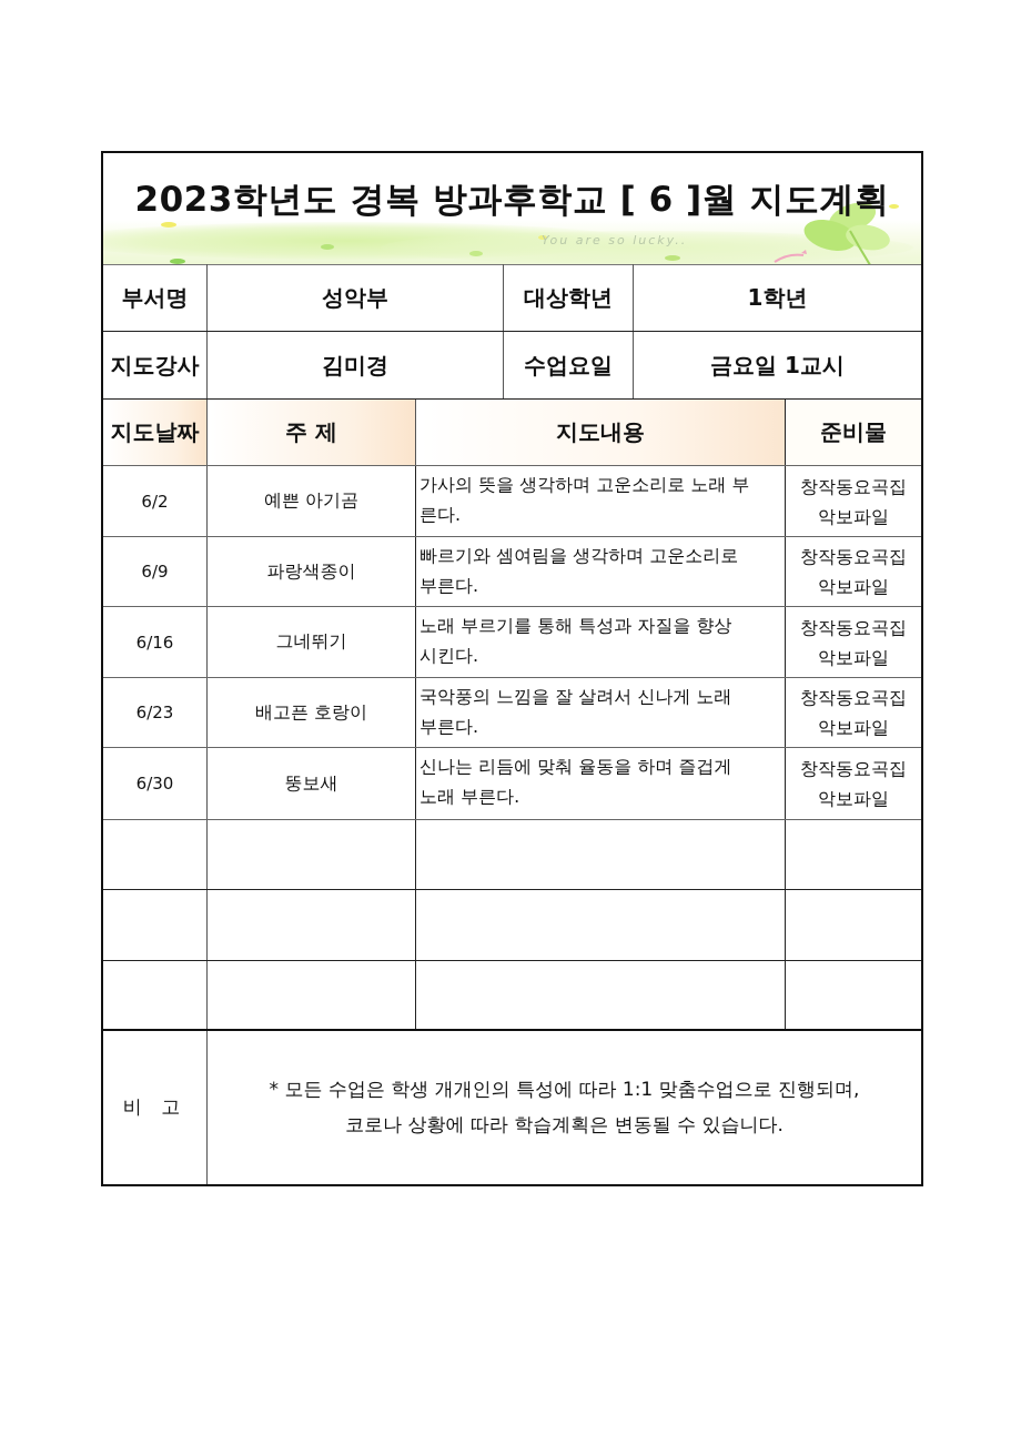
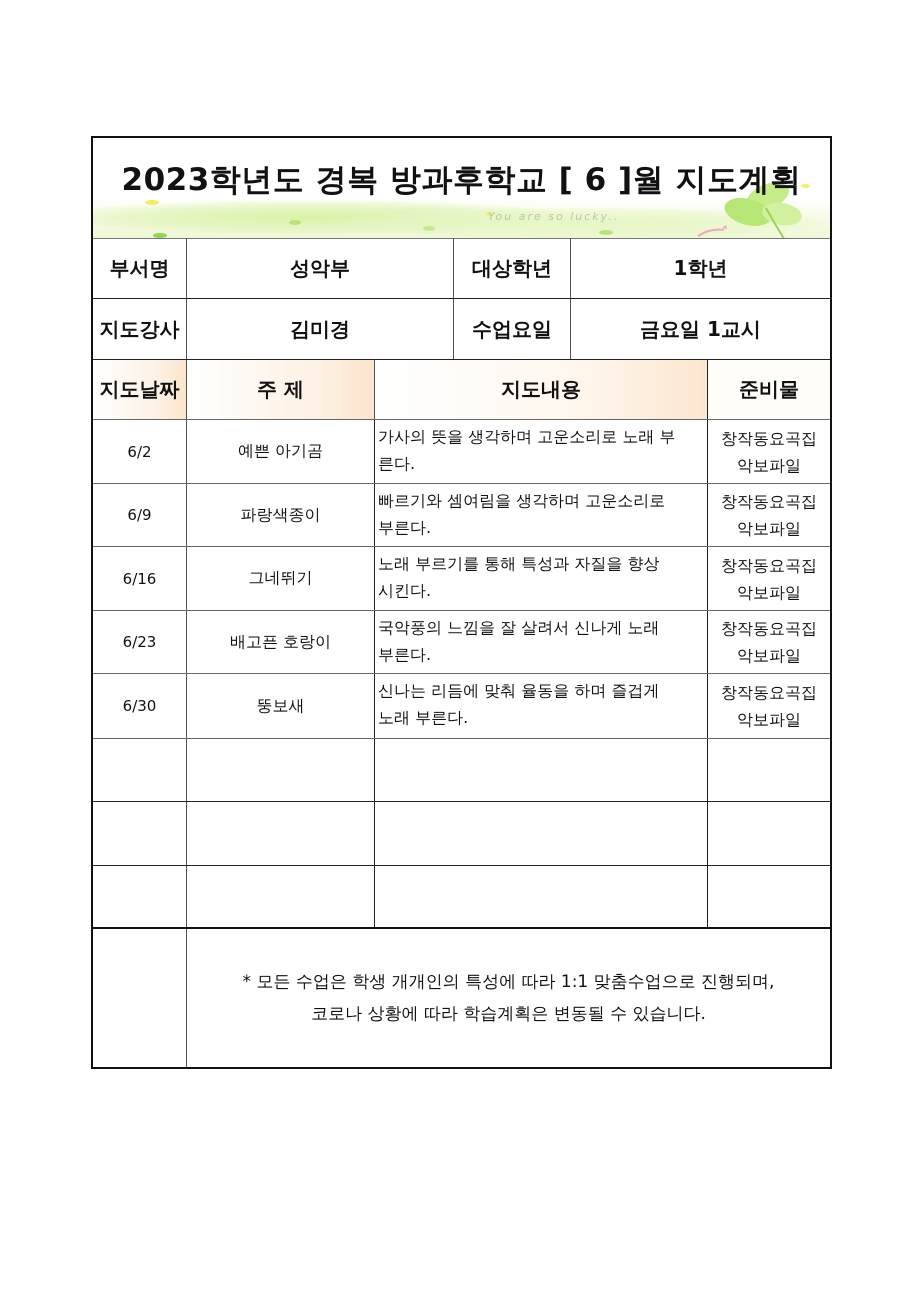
  You are so lucky..
  2023학년도 경복 방과후학교 [ 6 ]월 지도계획
  부서명
  성악부
  대상학년
  1학년
  지도강사
  김미경
  수업요일
  금요일 1교시
  지도날짜
  주 제
  지도내용
  준비물
  6/2
  예쁜 아기곰
  가사의 뜻을 생각하며 고운소리로 노래 부
  른다.
  창작동요곡집
  악보파일
  6/9
  파랑색종이
  빠르기와 셈여림을 생각하며 고운소리로
  부른다.
  창작동요곡집
  악보파일
  6/16
  그네뛰기
  노래 부르기를 통해 특성과 자질을 향상
  시킨다.
  창작동요곡집
  악보파일
  6/23
  배고픈 호랑이
  국악풍의 느낌을 잘 살려서 신나게 노래
  부른다.
  창작동요곡집
  악보파일
  6/30
  뚱보새
  신나는 리듬에 맞춰 율동을 하며 즐겁게
  노래 부른다.
  창작동요곡집
  악보파일
- 비 고
  * 모든 수업은 학생 개개인의 특성에 따라 1:1 맞춤수업으로 진행되며,
  코로나 상황에 따라 학습계획은 변동될 수 있습니다.
